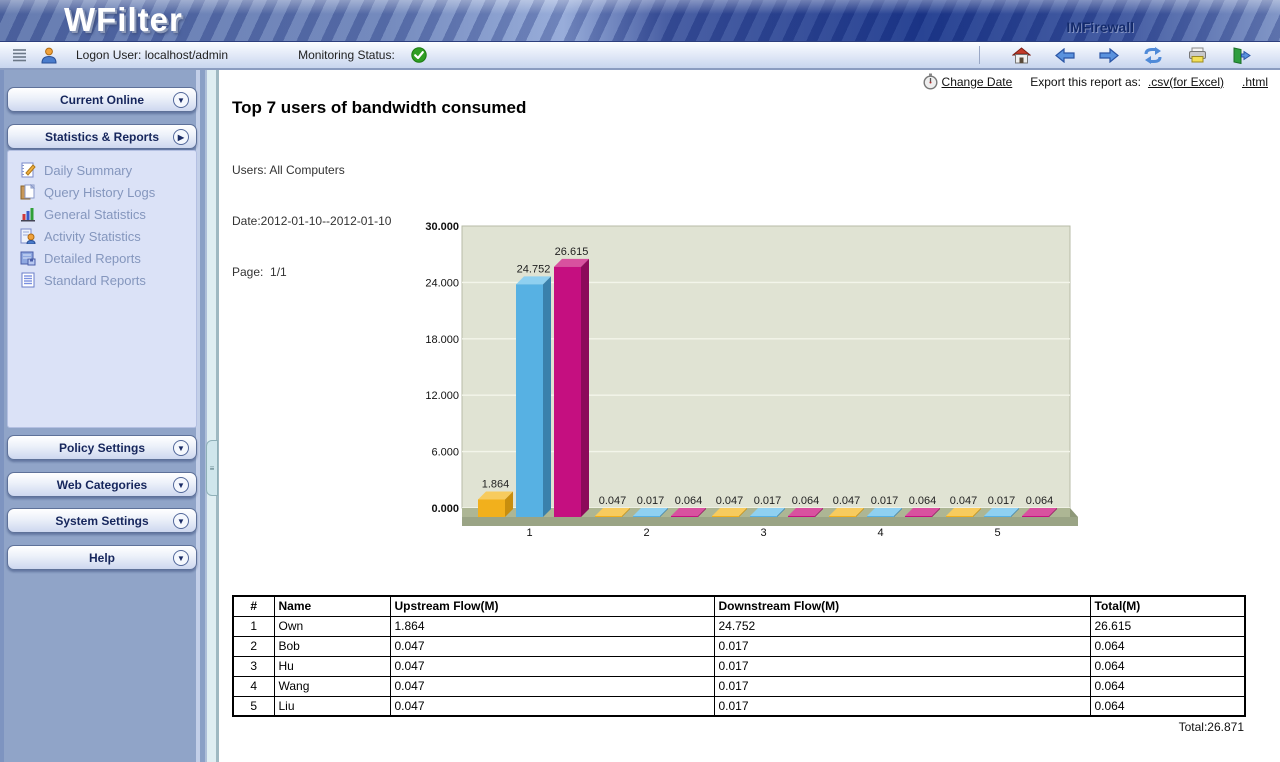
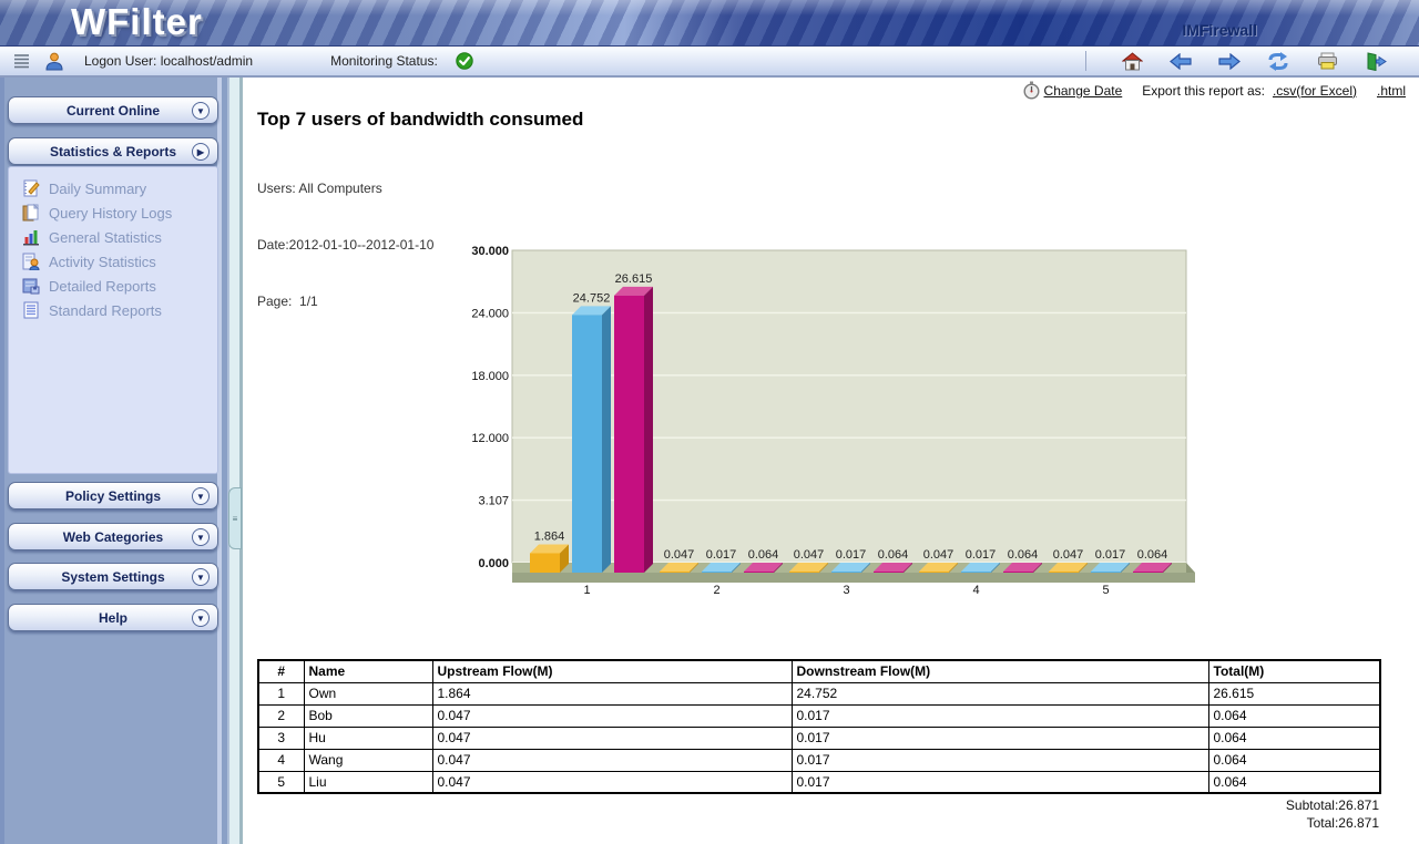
  WFilter
  IMFirewall
  Logon User: localhost/admin
  Monitoring Status:
  Current Online
  ▼
  Statistics & Reports
  ▶
  Daily Summary
  Query History Logs
  General Statistics
  Activity Statistics
  Detailed Reports
  Standard Reports
  Policy Settings
  ▼
  Web Categories
  ▼
  System Settings
  ▼
  Help
  ▼
  ≡
  Change Date
  Export this report as:
  .csv(for Excel)
  .html
  Top 7 users of bandwidth consumed
  Users: All Computers
  Date:2012-01-10--2012-01-10
  Page: 1/1
  30.000
  24.000
  18.000
  12.000
- 6.000
+ 3.107
  0.000
  1.864
  24.752
  26.615
  1
  0.047
  0.017
  0.064
  2
  0.047
  0.017
  0.064
  3
  0.047
  0.017
  0.064
  4
  0.047
  0.017
  0.064
  5
  #	Name	Upstream Flow(M)	Downstream Flow(M)	Total(M)
  1	Own	1.864	24.752	26.615
  2	Bob	0.047	0.017	0.064
  3	Hu	0.047	0.017	0.064
  4	Wang	0.047	0.017	0.064
  5	Liu	0.047	0.017	0.064
+ Subtotal:26.871
  Total:26.871
